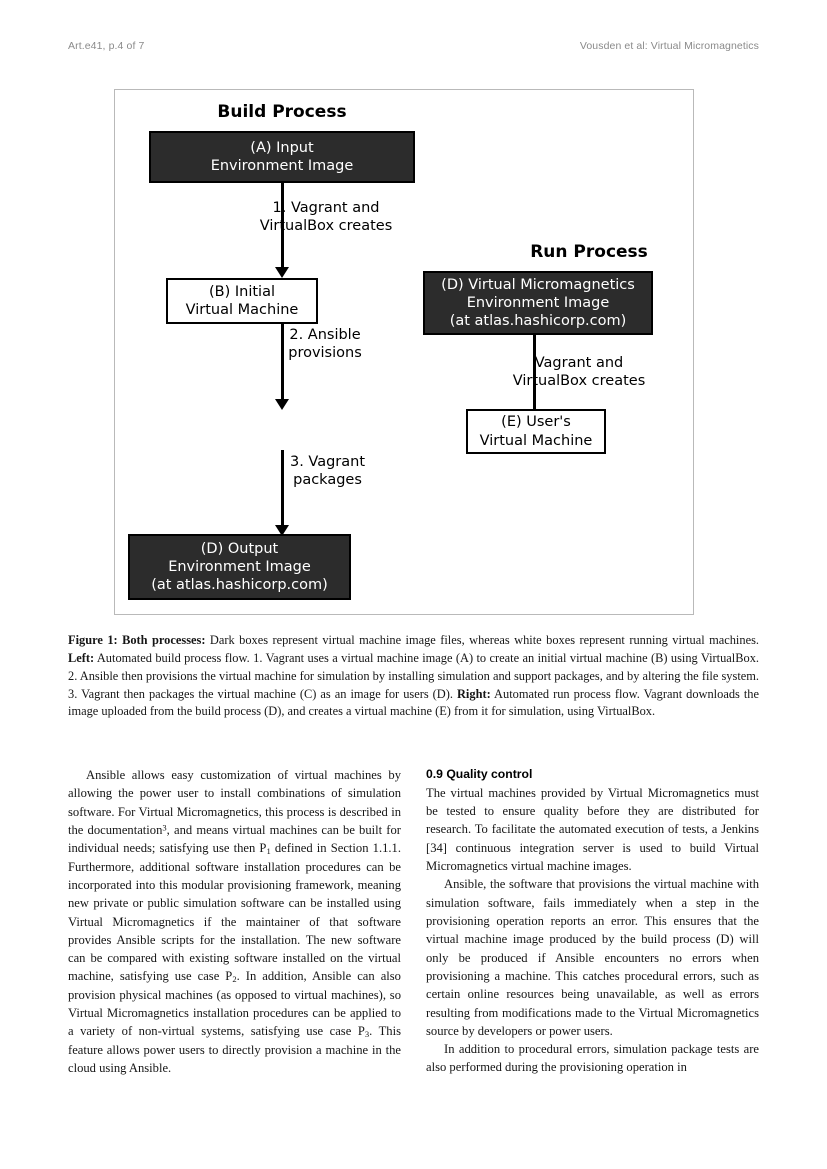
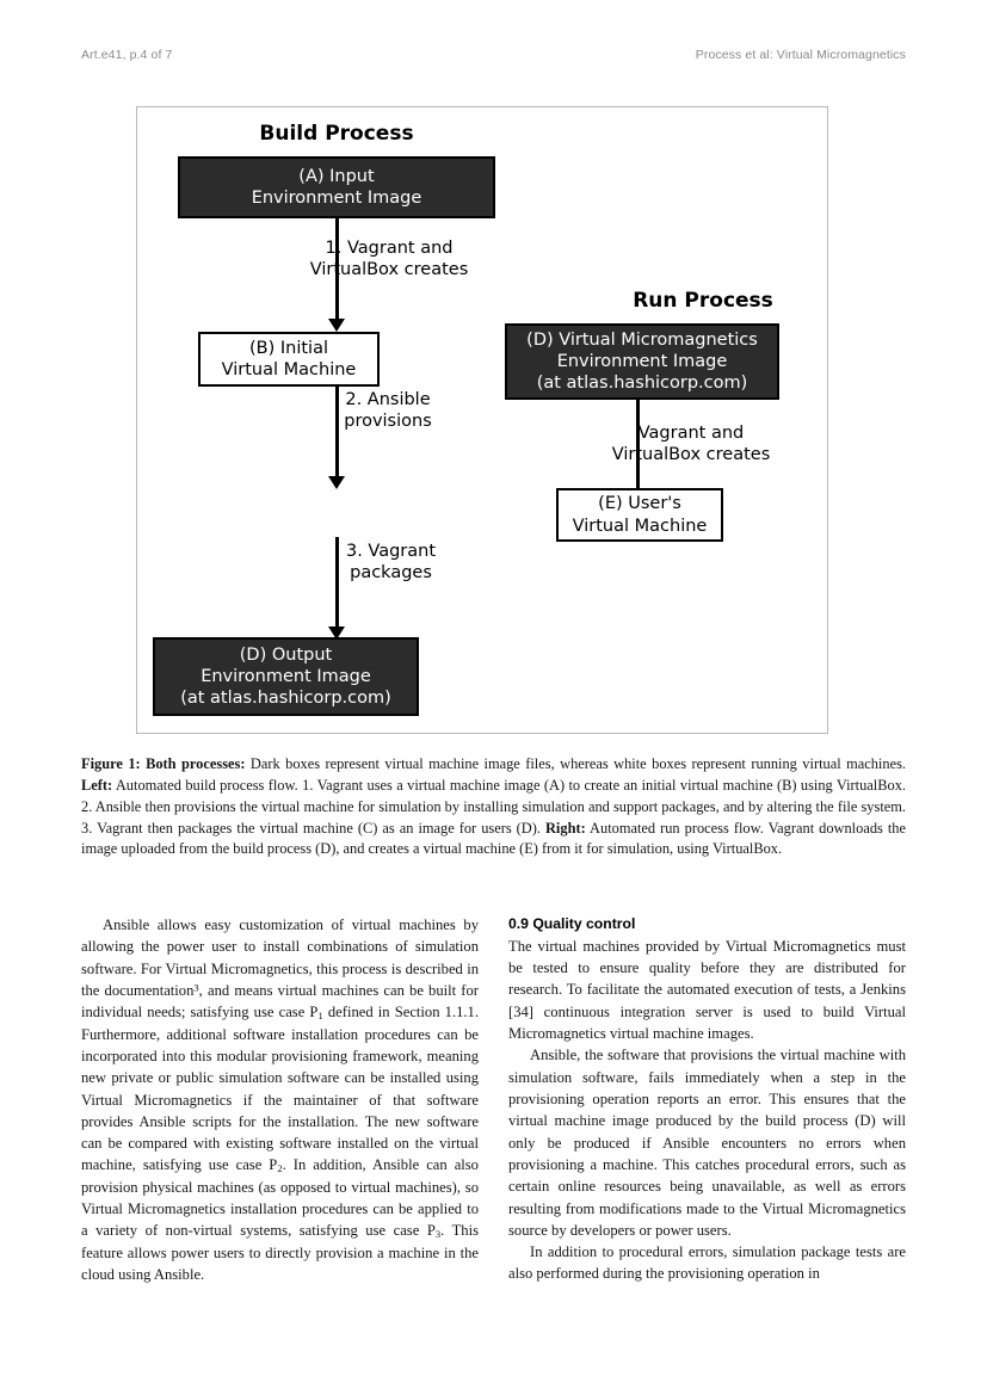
  Art.e41, p.4 of 7
- Vousden et al: Virtual Micromagnetics
+ Process et al: Virtual Micromagnetics
  Build Process
  (A) Input
  Environment Image
  1. Vagrant and
  VirtualBox creates
  (B) Initial
  Virtual Machine
  2. Ansible
  provisions
  3. Vagrant
  packages
  (D) Output
  Environment Image
  (at atlas.hashicorp.com)
  Run Process
  (D) Virtual Micromagnetics
  Environment Image
  (at atlas.hashicorp.com)
  Vagrant and
  VirtualBox creates
  (E) User's
  Virtual Machine
  Figure 1: Both processes: Dark boxes represent virtual machine image files, whereas white boxes represent running virtual machines. Left: Automated build process flow. 1. Vagrant uses a virtual machine image (A) to create an initial virtual machine (B) using VirtualBox. 2. Ansible then provisions the virtual machine for simulation by installing simulation and support packages, and by altering the file system. 3. Vagrant then packages the virtual machine (C) as an image for users (D). Right: Automated run process flow. Vagrant downloads the image uploaded from the build process (D), and creates a virtual machine (E) from it for simulation, using VirtualBox.
- Ansible allows easy customization of virtual machines by allowing the power user to install combinations of simulation software. For Virtual Micromagnetics, this process is described in the documentation3, and means virtual machines can be built for individual needs; satisfying use then P1 defined in Section 1.1.1. Furthermore, additional software installation procedures can be incorporated into this modular provisioning framework, meaning new private or public simulation software can be installed using Virtual Micromagnetics if the maintainer of that software provides Ansible scripts for the installation. The new software can be compared with existing software installed on the virtual machine, satisfying use case P2. In addition, Ansible can also provision physical machines (as opposed to virtual machines), so Virtual Micromagnetics installation procedures can be applied to a variety of non-virtual systems, satisfying use case P3. This feature allows power users to directly provision a machine in the cloud using Ansible.
+ Ansible allows easy customization of virtual machines by allowing the power user to install combinations of simulation software. For Virtual Micromagnetics, this process is described in the documentation3, and means virtual machines can be built for individual needs; satisfying use case P1 defined in Section 1.1.1. Furthermore, additional software installation procedures can be incorporated into this modular provisioning framework, meaning new private or public simulation software can be installed using Virtual Micromagnetics if the maintainer of that software provides Ansible scripts for the installation. The new software can be compared with existing software installed on the virtual machine, satisfying use case P2. In addition, Ansible can also provision physical machines (as opposed to virtual machines), so Virtual Micromagnetics installation procedures can be applied to a variety of non-virtual systems, satisfying use case P3. This feature allows power users to directly provision a machine in the cloud using Ansible.
  0.9 Quality control
  The virtual machines provided by Virtual Micromagnetics must be tested to ensure quality before they are distributed for research. To facilitate the automated execution of tests, a Jenkins [34] continuous integration server is used to build Virtual Micromagnetics virtual machine images.
  Ansible, the software that provisions the virtual machine with simulation software, fails immediately when a step in the provisioning operation reports an error. This ensures that the virtual machine image produced by the build process (D) will only be produced if Ansible encounters no errors when provisioning a machine. This catches procedural errors, such as certain online resources being unavailable, as well as errors resulting from modifications made to the Virtual Micromagnetics source by developers or power users.
  In addition to procedural errors, simulation package tests are also performed during the provisioning operation in
